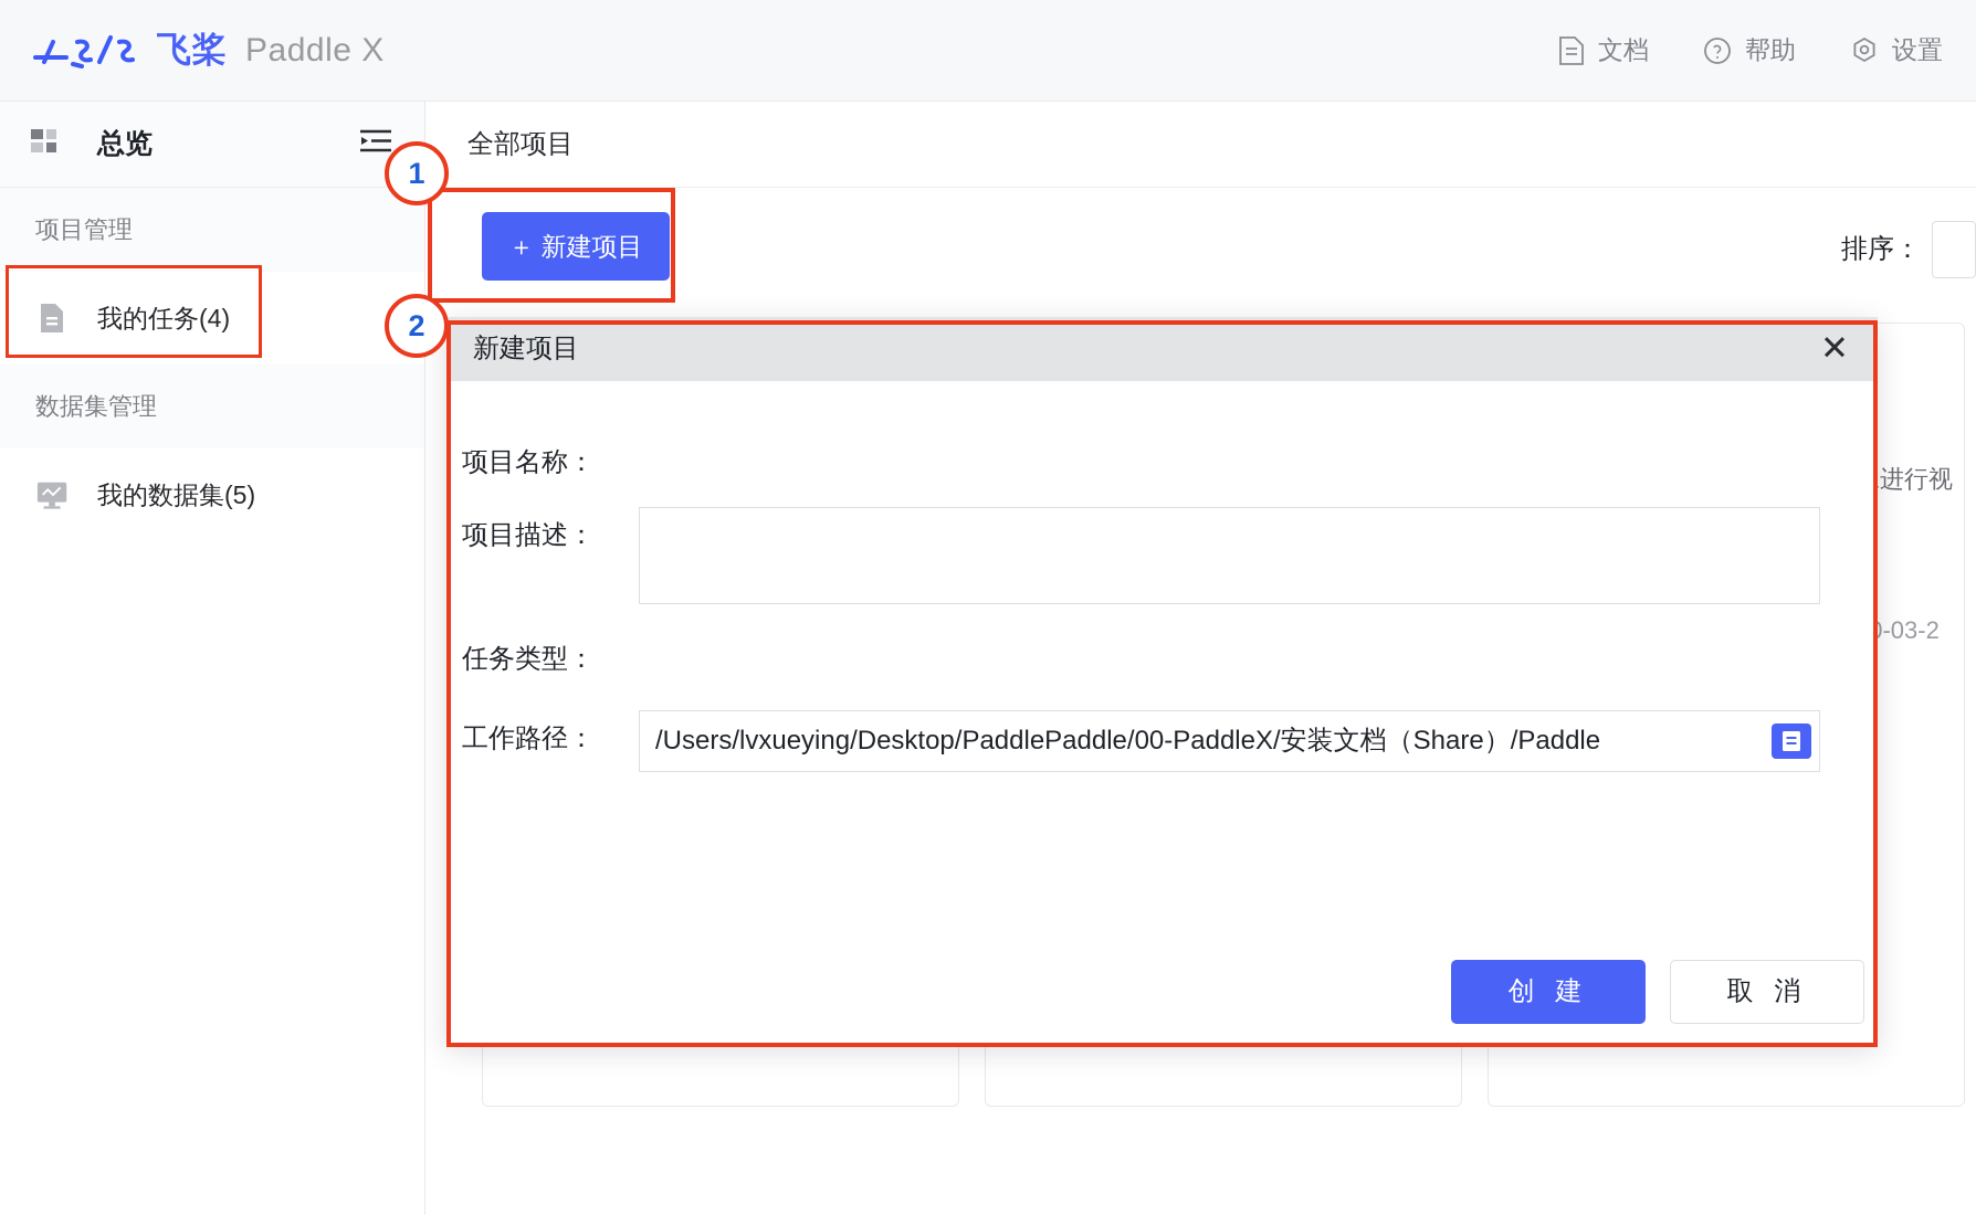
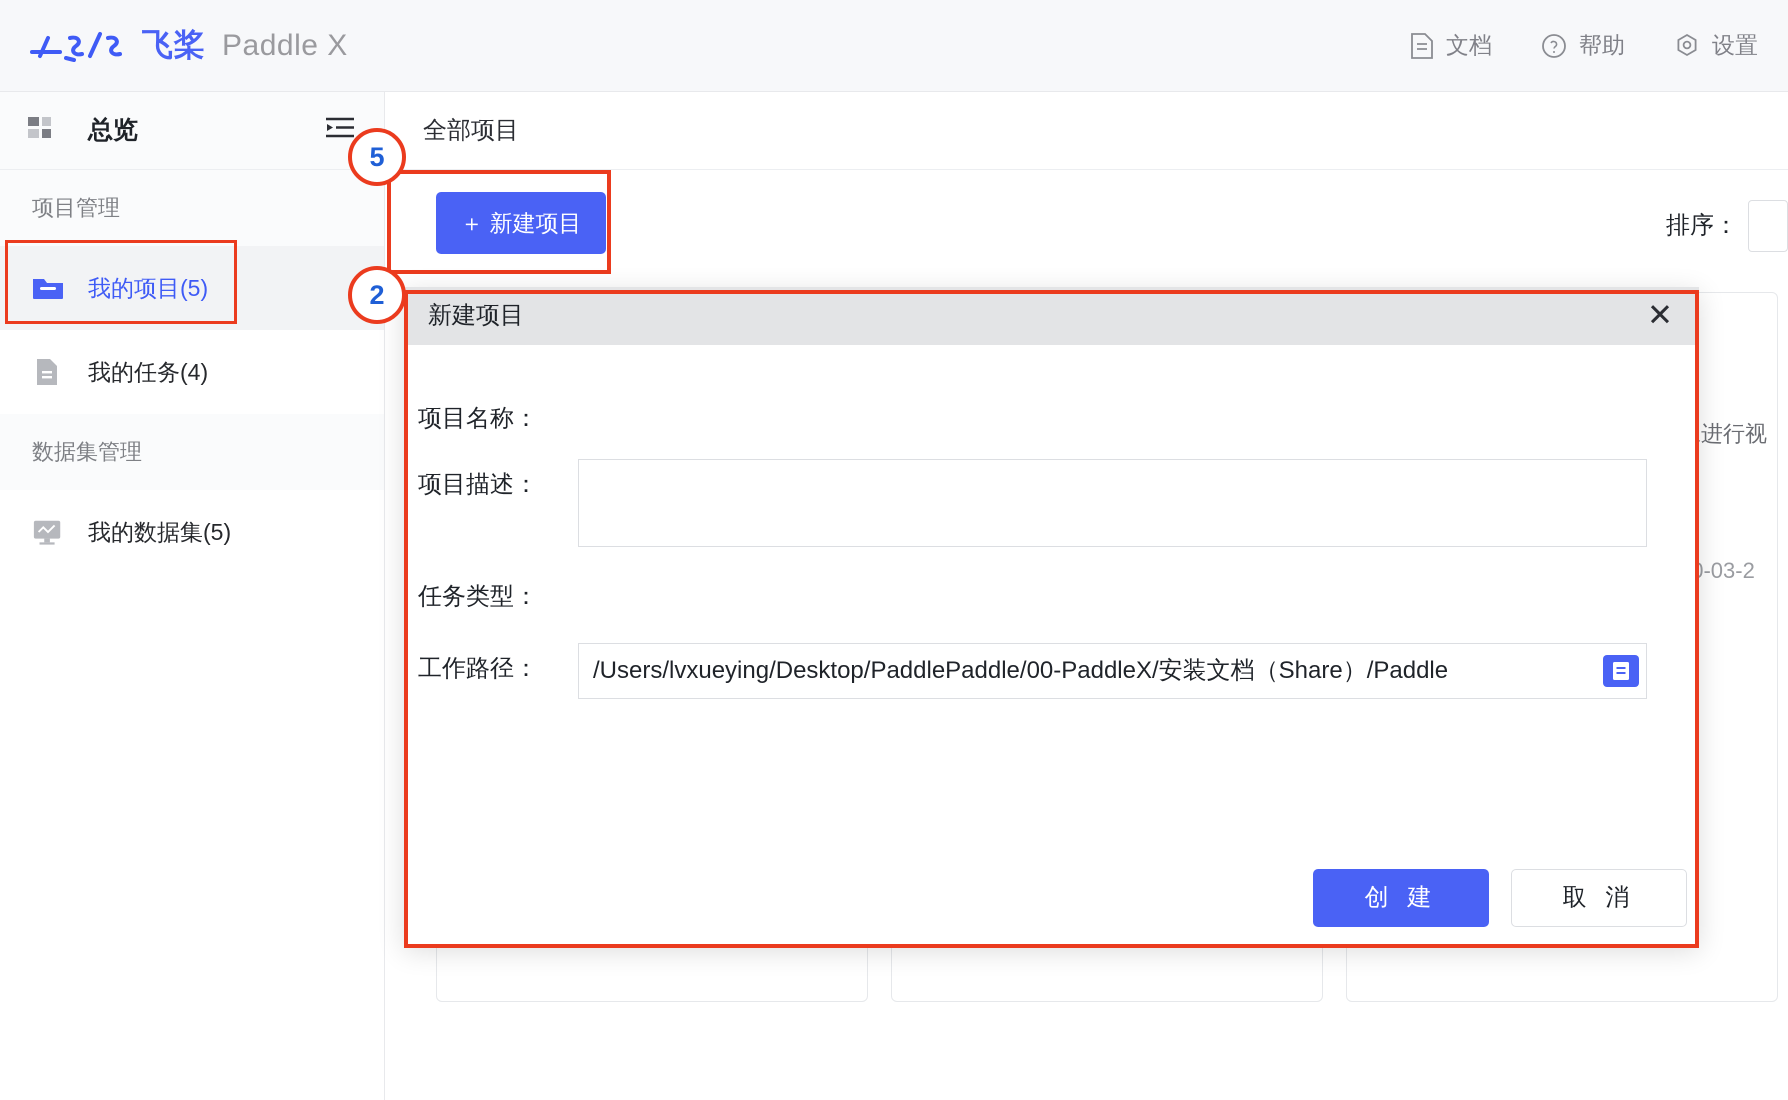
  飞桨
  Paddle X
  文档
  帮助
  设置
  总览
  项目管理
+ 我的项目(5)
  我的任务(4)
  数据集管理
  我的数据集(5)
  全部项目
  ＋ 新建项目
  排序：
  进行视
  -03-2
  新建项目
  ✕
  项目名称：
  项目描述：
  任务类型：
  工作路径：
  /Users/lvxueying/Desktop/PaddlePaddle/00-PaddleX/安装文档（Share）/Paddle
  创 建
  取 消
- 1
+ 5
  2
